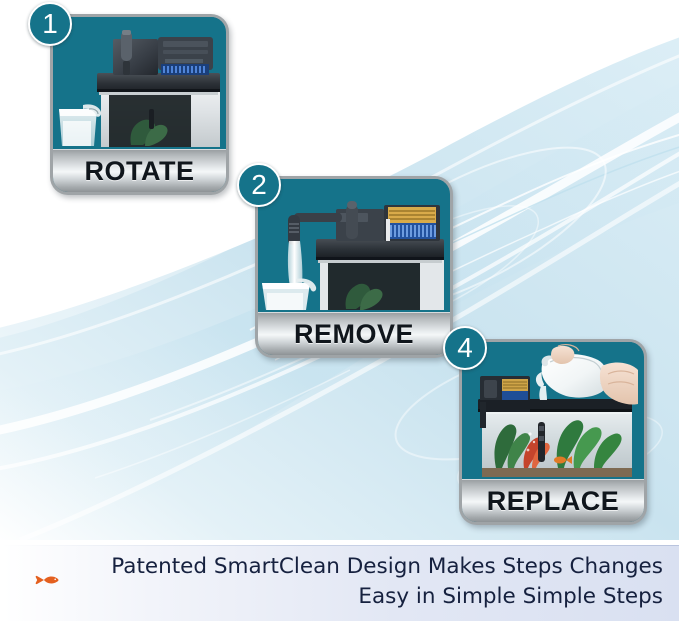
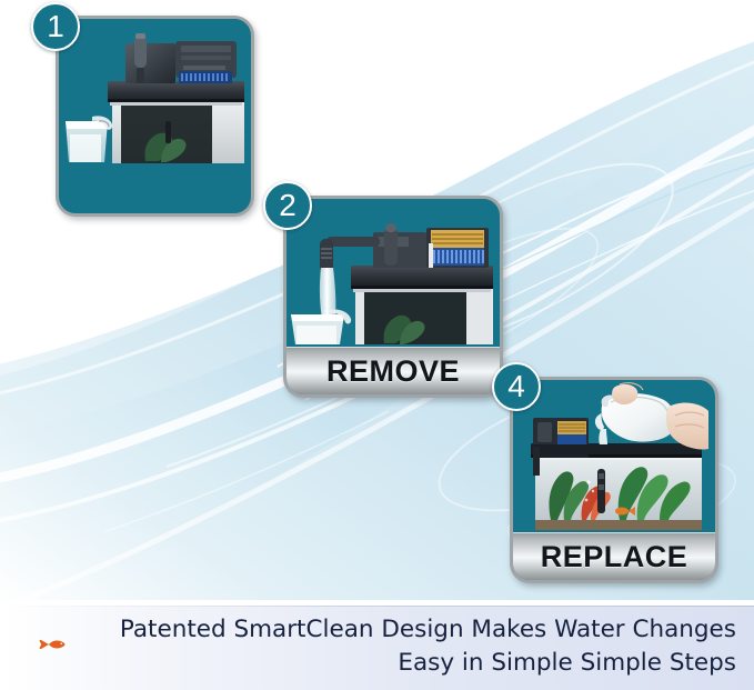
- ROTATE
  1
  REMOVE
  2
  REPLACE
  4
- Patented SmartClean Design Makes Steps Changes
+ Patented SmartClean Design Makes Water Changes
  Easy in Simple Simple Steps
